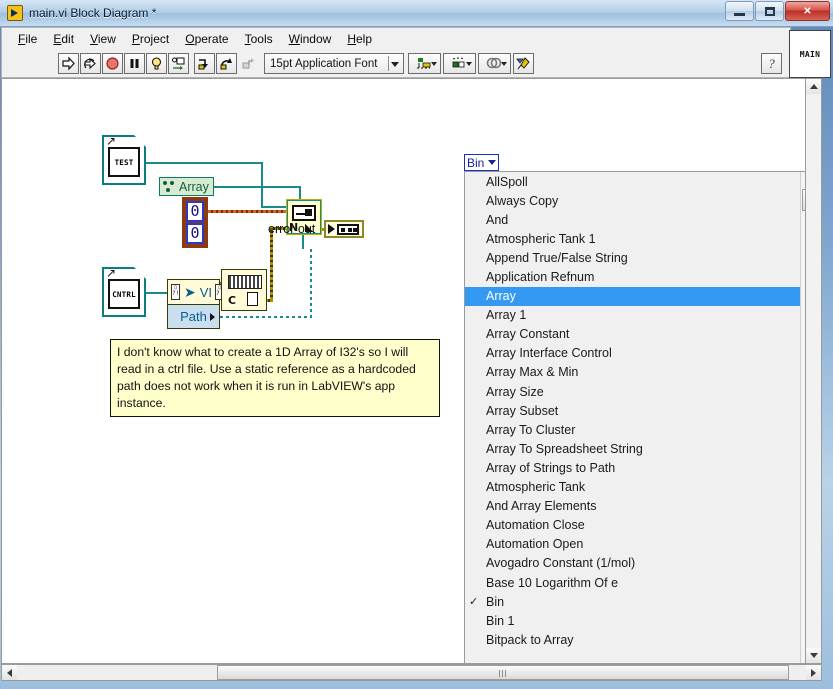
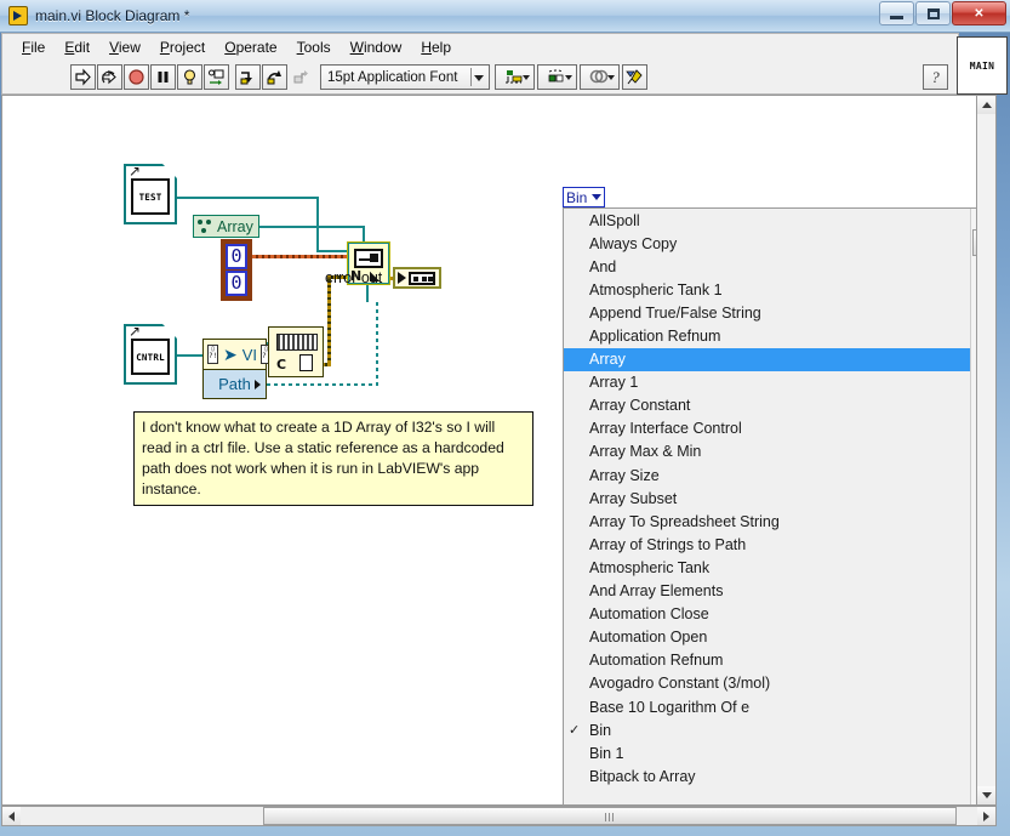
  main.vi Block Diagram *
  ✕
  File
  Edit
  View
  Project
  Operate
  Tools
  Window
  Help
  15pt Application Font
  ?
  MAIN
  ↗
  TEST
  Array
  0
  0
  N
  error out
  ↗
  CNTRL
  ➤
  VI
  Path
  C
  I don't know what to create a 1D Array of I32's so I will read in a ctrl file. Use a static reference as a hardcoded path does not work when it is run in LabVIEW's app instance.
  Bin
  AllSpoll
  Always Copy
  And
  Atmospheric Tank 1
  Append True/False String
  Application Refnum
  Array
  Array 1
  Array Constant
  Array Interface Control
  Array Max & Min
  Array Size
  Array Subset
- Array To Cluster
  Array To Spreadsheet String
  Array of Strings to Path
  Atmospheric Tank
  And Array Elements
  Automation Close
  Automation Open
+ Automation Refnum
- Avogadro Constant (1/mol)
+ Avogadro Constant (3/mol)
  Base 10 Logarithm Of e
  ✓
  Bin
  Bin 1
  Bitpack to Array
